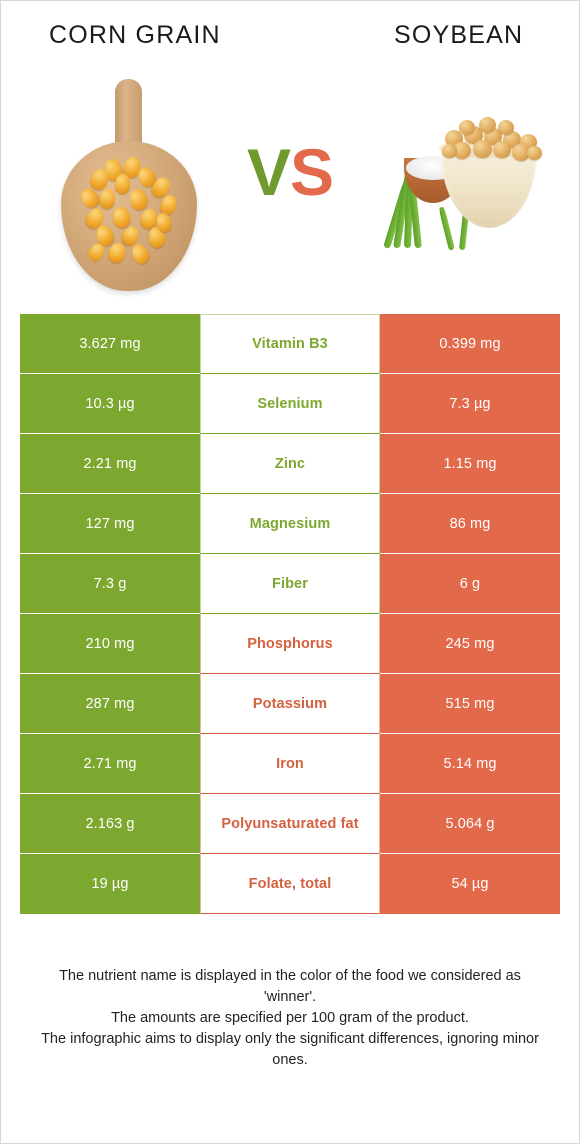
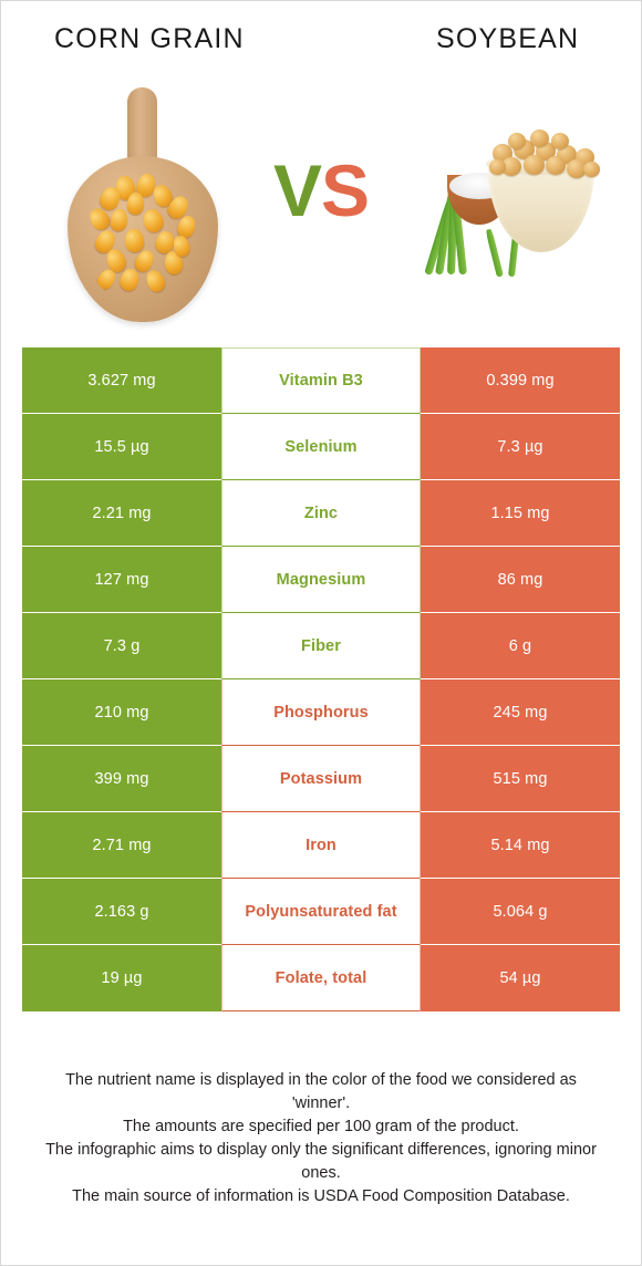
  CORN GRAIN
  SOYBEAN
  VS
  3.627 mg
  Vitamin B3
  0.399 mg
- 10.3 µg
+ 15.5 µg
  Selenium
  7.3 µg
  2.21 mg
  Zinc
  1.15 mg
  127 mg
  Magnesium
  86 mg
  7.3 g
  Fiber
  6 g
  210 mg
  Phosphorus
  245 mg
- 287 mg
+ 399 mg
  Potassium
  515 mg
  2.71 mg
  Iron
  5.14 mg
  2.163 g
  Polyunsaturated fat
  5.064 g
  19 µg
  Folate, total
  54 µg
  The nutrient name is displayed in the color of the food we considered as
  'winner'.
  The amounts are specified per 100 gram of the product.
  The infographic aims to display only the significant differences, ignoring minor
  ones.
+ The main source of information is USDA Food Composition Database.
